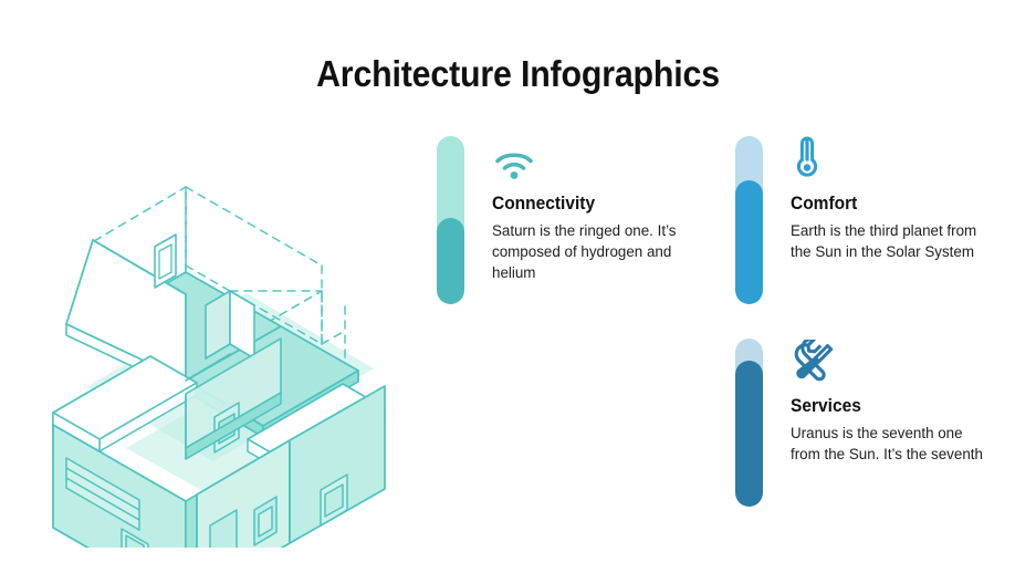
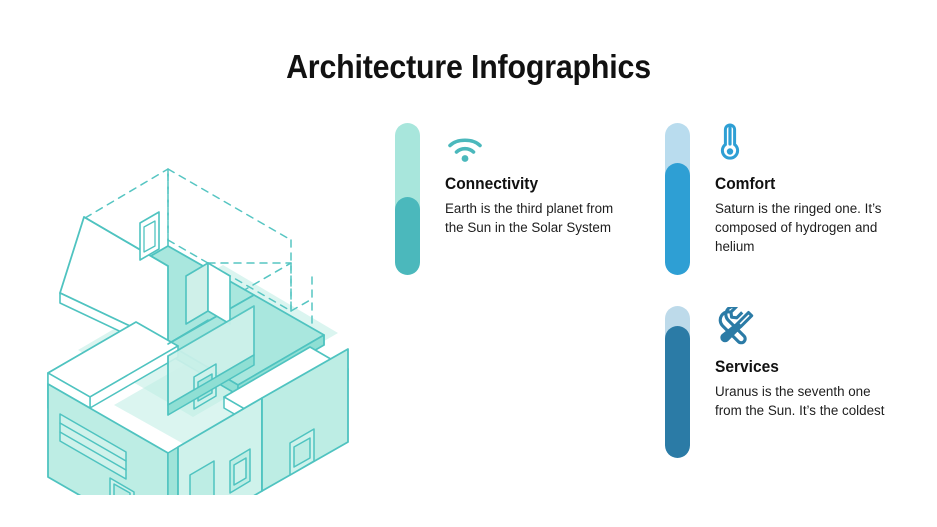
  Architecture Infographics
  Connectivity
- Saturn is the ringed one. It’s composed of hydrogen and helium
+ Earth is the third planet from the Sun in the Solar System
  Comfort
- Earth is the third planet from the Sun in the Solar System
+ Saturn is the ringed one. It’s composed of hydrogen and helium
  Services
- Uranus is the seventh one from the Sun. It’s the seventh
+ Uranus is the seventh one from the Sun. It’s the coldest
